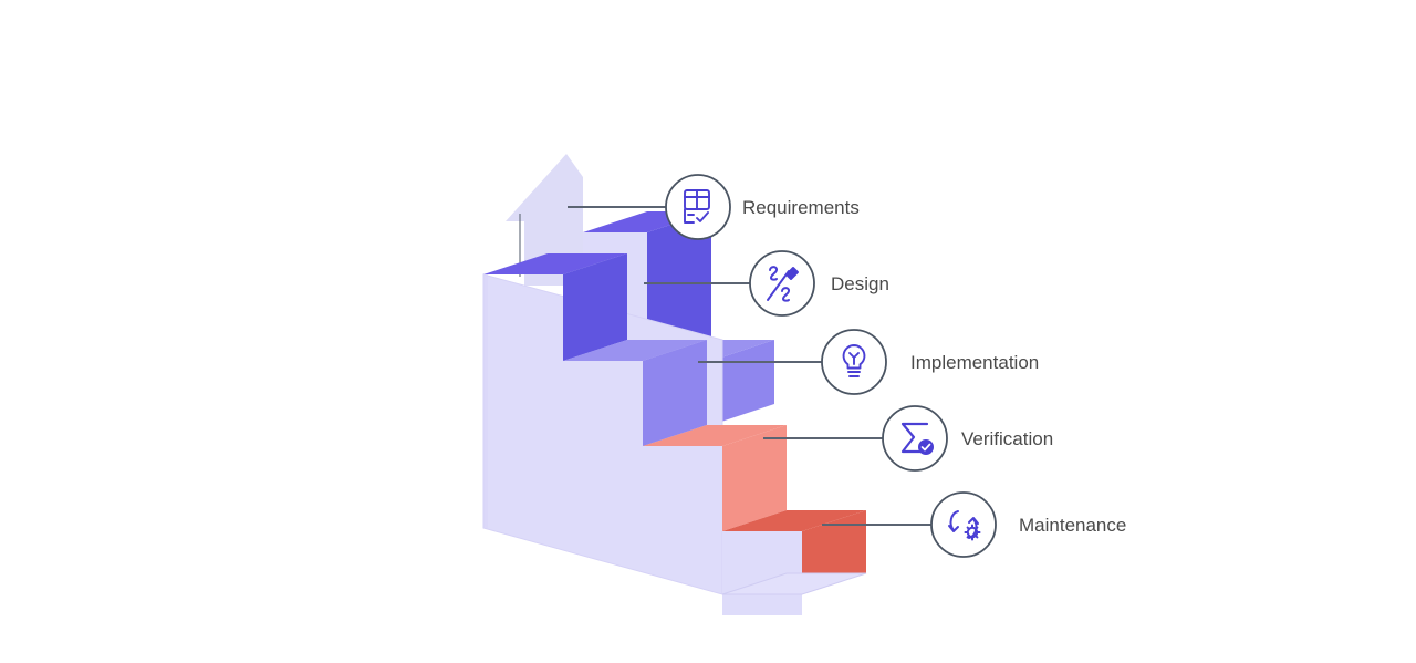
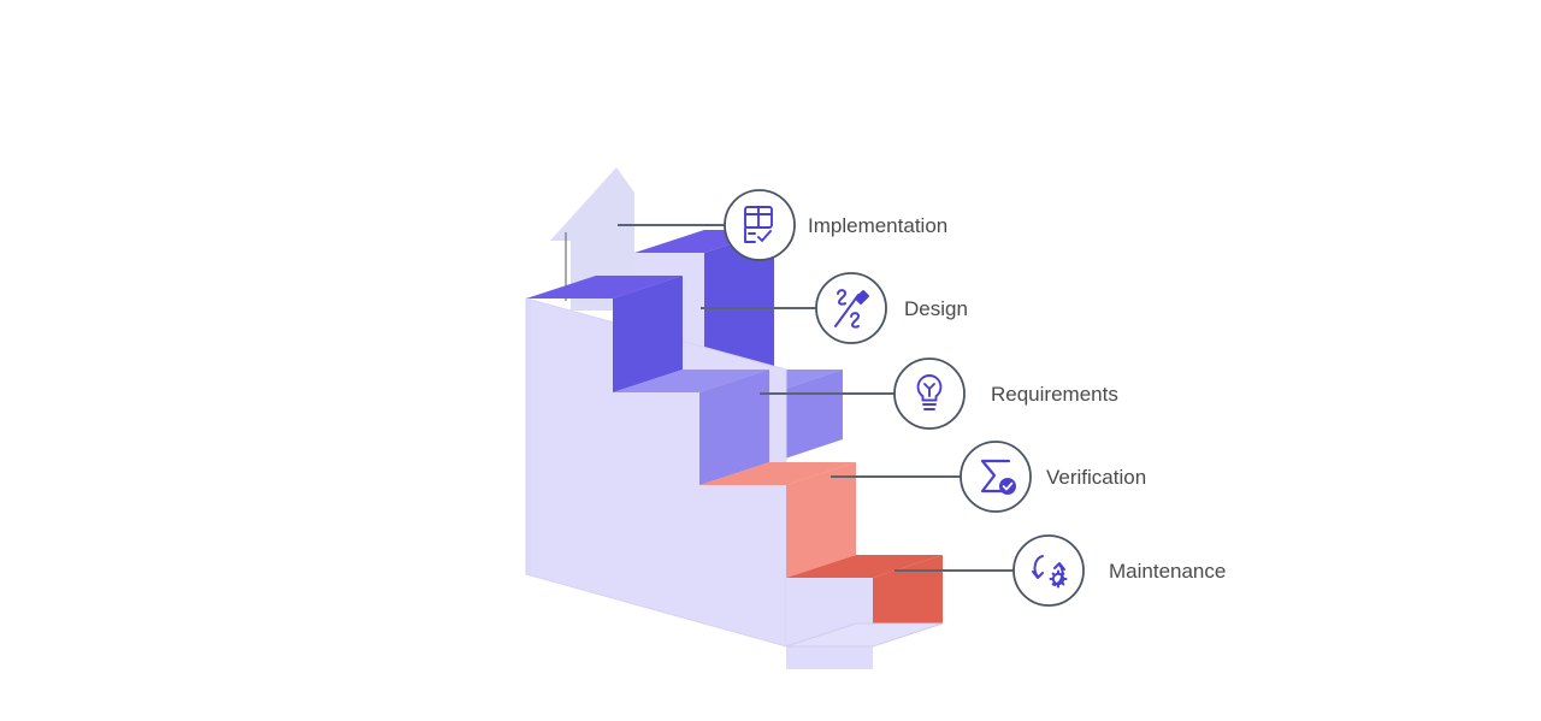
- Requirements
+ Implementation
  Design
- Implementation
+ Requirements
  Verification
  Maintenance
